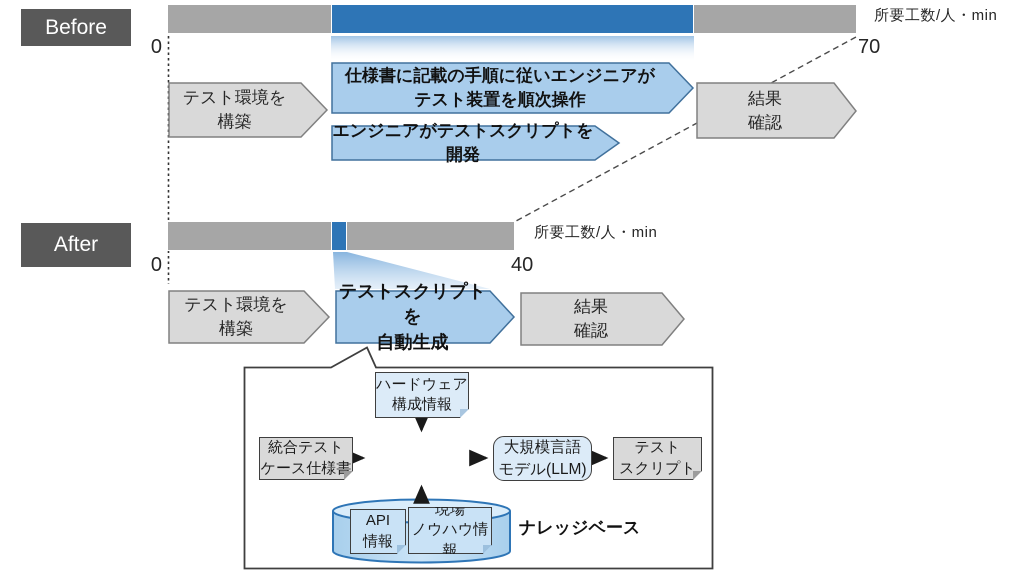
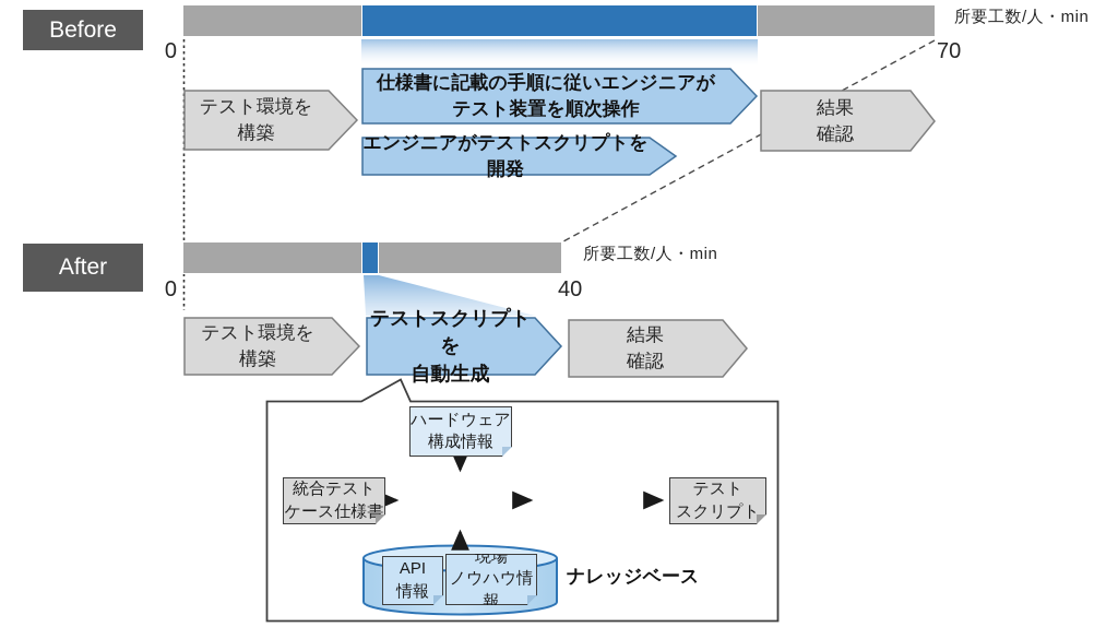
  Before
  所要工数/人・min
  0
  70
  テスト環境を
  構築
  仕様書に記載の手順に従いエンジニアが
  テスト装置を順次操作
  エンジニアがテストスクリプトを開発
  結果
  確認
  After
  所要工数/人・min
  0
  40
  テスト環境を
  構築
  テストスクリプトを
  自動生成
  結果
  確認
  ハードウェア
  構成情報
  統合テスト
  ケース仕様書
- 大規模言語
- モデル(LLM)
  テスト
  スクリプト
  API
  情報
  現場
  ノウハウ情報
  ナレッジベース
